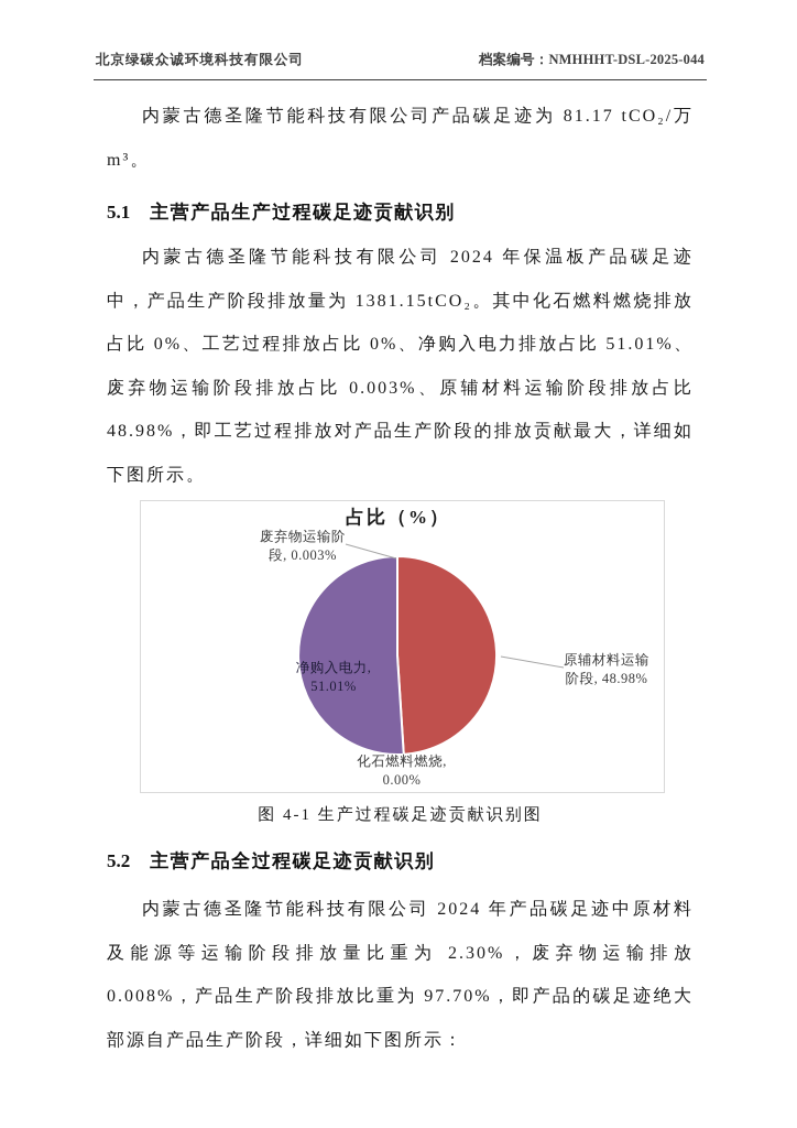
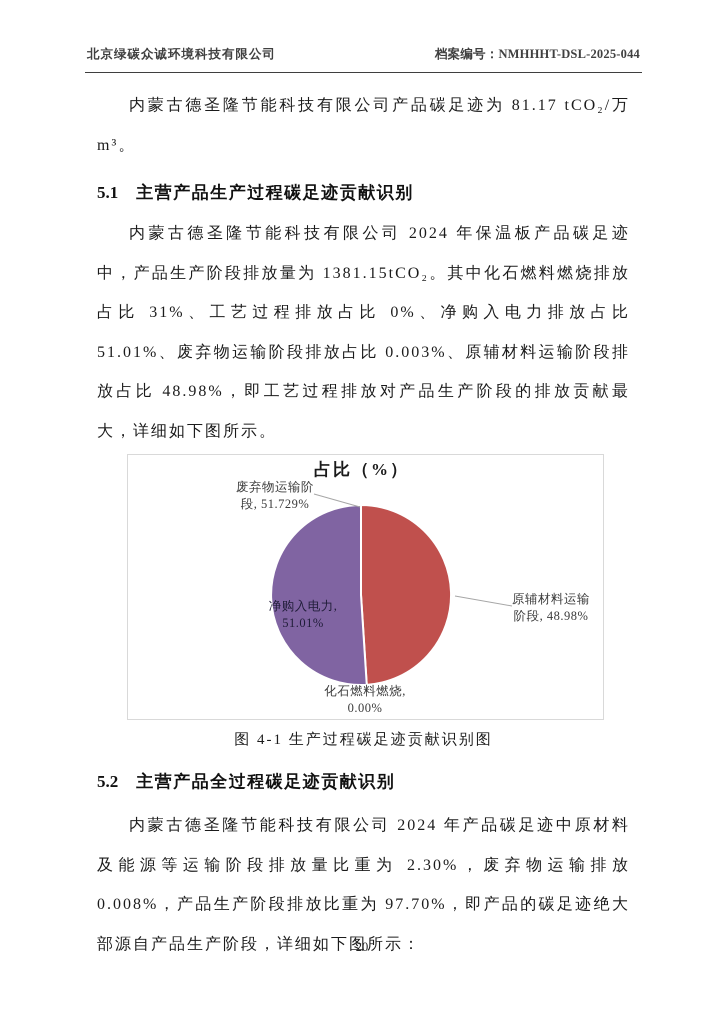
  北京绿碳众诚环境科技有限公司
  档案编号：NMHHHT-DSL-2025-044
  内蒙古德圣隆节能科技有限公司产品碳足迹为 81.17 tCO₂/万 m³。
  5.1 主营产品生产过程碳足迹贡献识别
- 内蒙古德圣隆节能科技有限公司 2024 年保温板产品碳足迹中，产品生产阶段排放量为 1381.15tCO₂。其中化石燃料燃烧排放占比 0%、工艺过程排放占比 0%、净购入电力排放占比 51.01%、废弃物运输阶段排放占比 0.003%、原辅材料运输阶段排放占比 48.98%，即工艺过程排放对产品生产阶段的排放贡献最大，详细如下图所示。
+ 内蒙古德圣隆节能科技有限公司 2024 年保温板产品碳足迹中，产品生产阶段排放量为 1381.15tCO₂。其中化石燃料燃烧排放占比 31%、工艺过程排放占比 0%、净购入电力排放占比 51.01%、废弃物运输阶段排放占比 0.003%、原辅材料运输阶段排放占比 48.98%，即工艺过程排放对产品生产阶段的排放贡献最大，详细如下图所示。
  占比（%）
  废弃物运输阶
- 段, 0.003%
+ 段, 51.729%
  原辅材料运输
  阶段, 48.98%
  净购入电力,
  51.01%
  化石燃料燃烧,
  0.00%
  图 4-1 生产过程碳足迹贡献识别图
  5.2 主营产品全过程碳足迹贡献识别
  内蒙古德圣隆节能科技有限公司 2024 年产品碳足迹中原材料及能源等运输阶段排放量比重为 2.30%，废弃物运输排放 0.008%，产品生产阶段排放比重为 97.70%，即产品的碳足迹绝大部源自产品生产阶段，详细如下图所示：
+ 20
